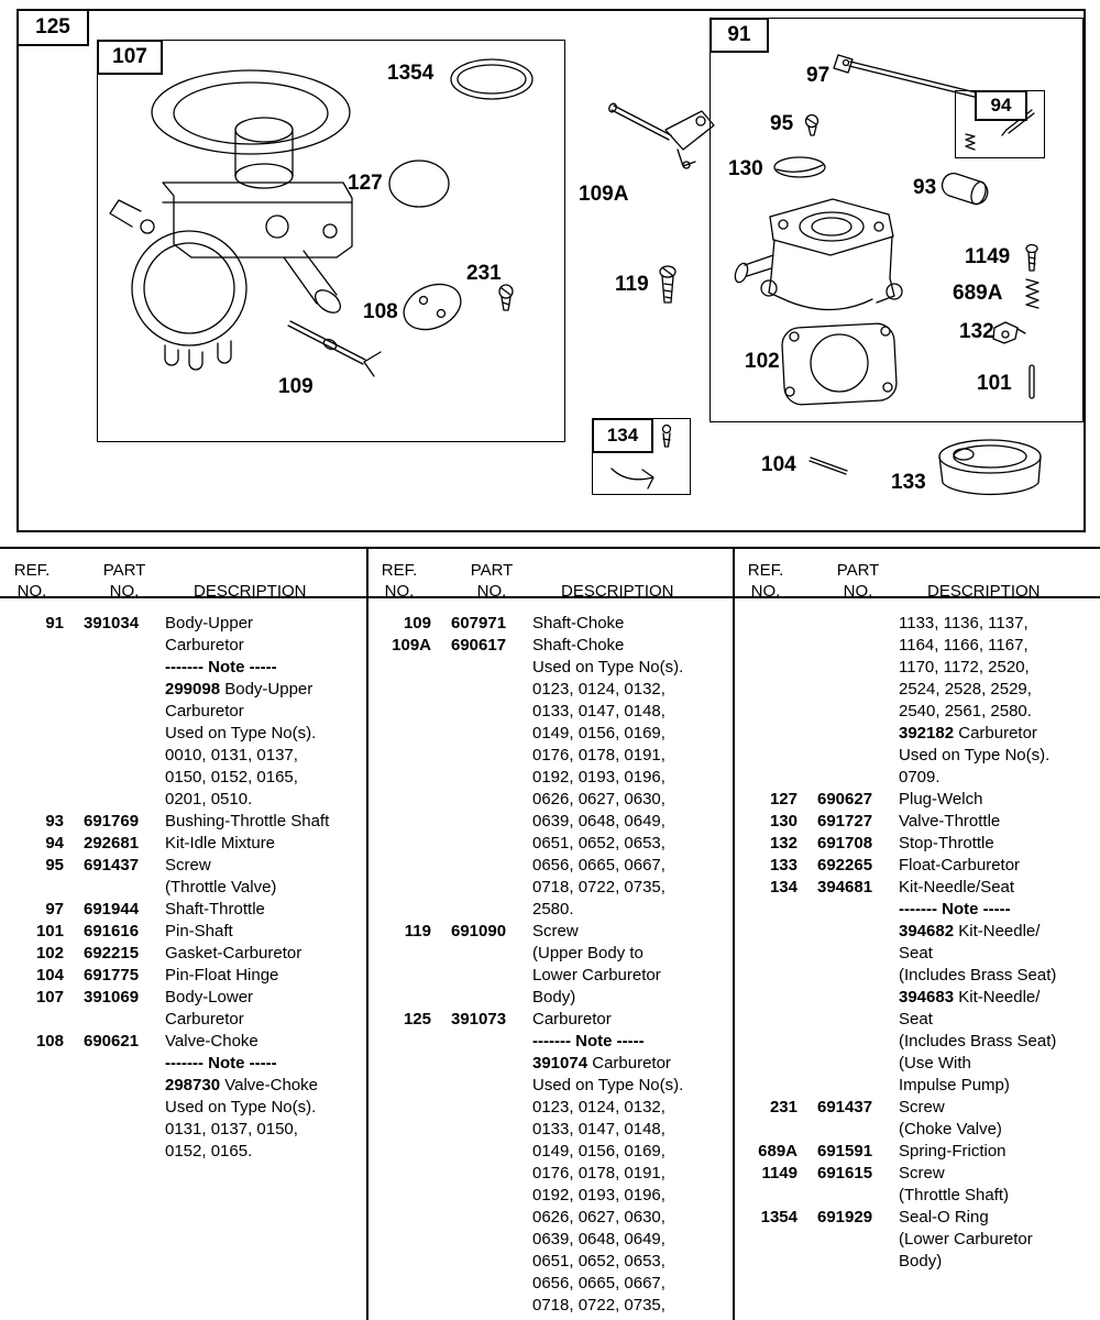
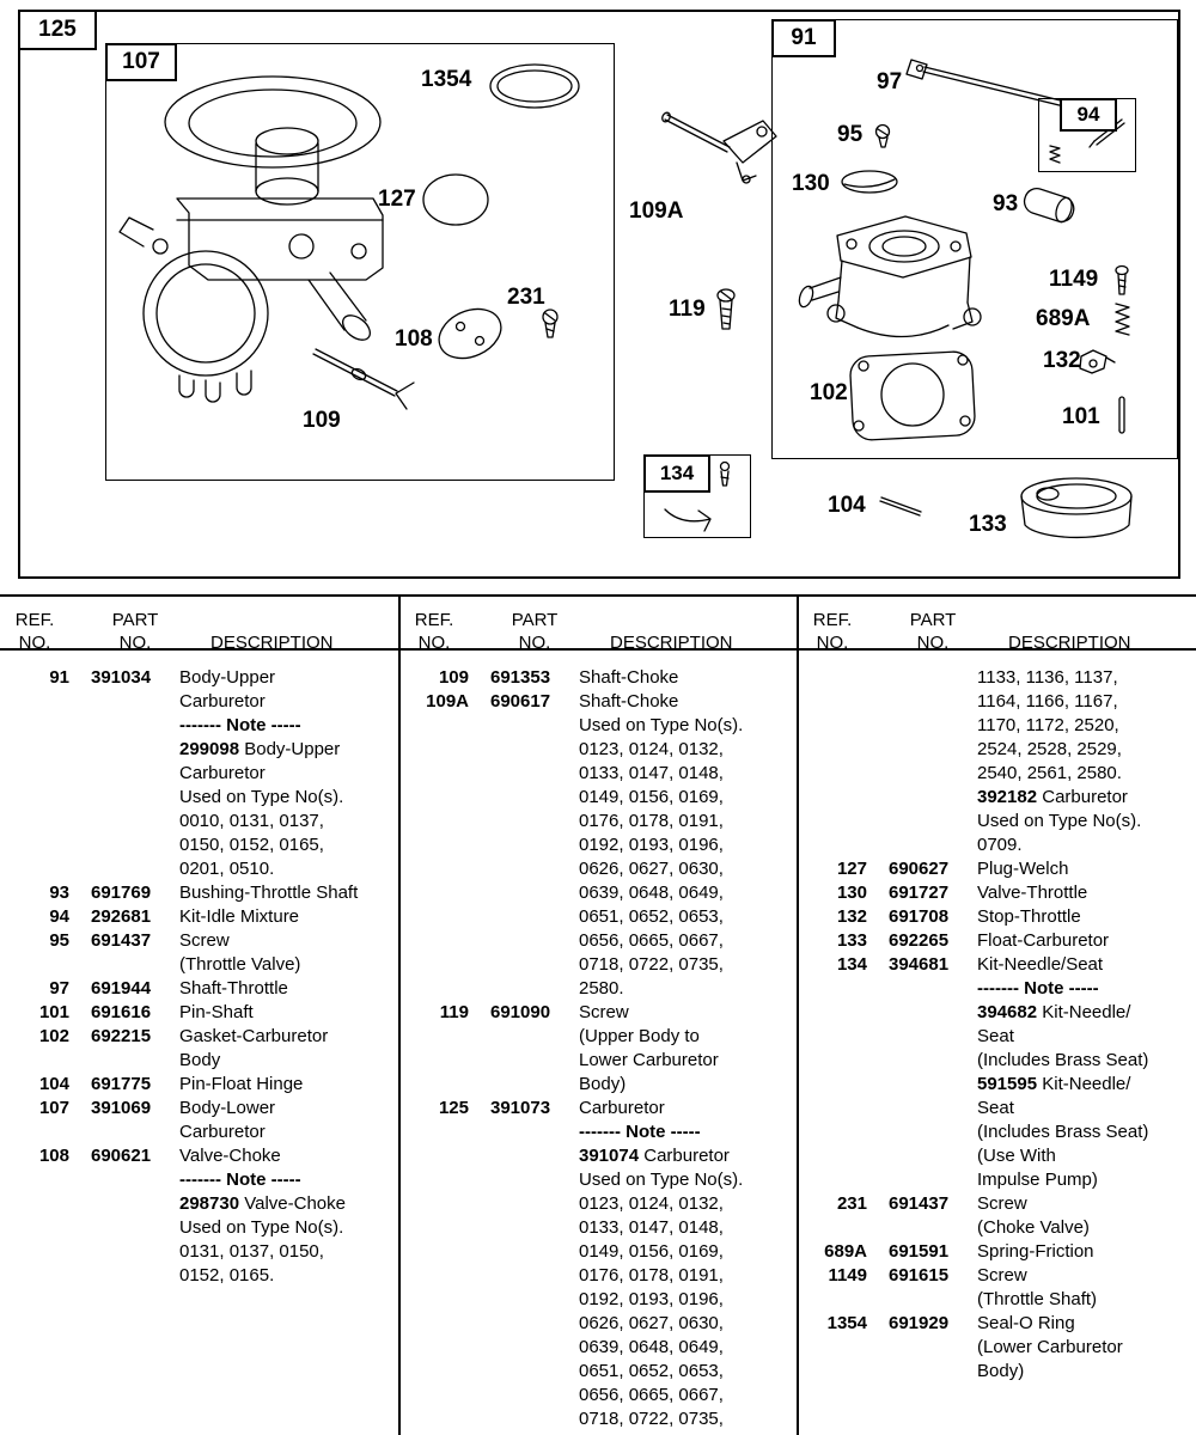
  125
  107
  91
  94
  134
  1354
  127
  231
  108
  109
  109A
  119
  97
  95
  130
  93
  1149
  689A
  132
  102
  101
  104
  133
  REF.
  NO.
  PART
  NO.
  DESCRIPTION
  91
  391034
  Body-Upper
  Carburetor
  ------- Note -----
  299098 Body-Upper
  Carburetor
  Used on Type No(s).
  0010, 0131, 0137,
  0150, 0152, 0165,
  0201, 0510.
  93
  691769
  Bushing-Throttle Shaft
  94
  292681
  Kit-Idle Mixture
  95
  691437
  Screw
  (Throttle Valve)
  97
  691944
  Shaft-Throttle
  101
  691616
  Pin-Shaft
  102
  692215
  Gasket-Carburetor
+ Body
  104
  691775
  Pin-Float Hinge
  107
  391069
  Body-Lower
  Carburetor
  108
  690621
  Valve-Choke
  ------- Note -----
  298730 Valve-Choke
  Used on Type No(s).
  0131, 0137, 0150,
  0152, 0165.
  REF.
  NO.
  PART
  NO.
  DESCRIPTION
  109
- 607971
+ 691353
  Shaft-Choke
  109A
  690617
  Shaft-Choke
  Used on Type No(s).
  0123, 0124, 0132,
  0133, 0147, 0148,
  0149, 0156, 0169,
  0176, 0178, 0191,
  0192, 0193, 0196,
  0626, 0627, 0630,
  0639, 0648, 0649,
  0651, 0652, 0653,
  0656, 0665, 0667,
  0718, 0722, 0735,
  2580.
  119
  691090
  Screw
  (Upper Body to
  Lower Carburetor
  Body)
  125
  391073
  Carburetor
  ------- Note -----
  391074 Carburetor
  Used on Type No(s).
  0123, 0124, 0132,
  0133, 0147, 0148,
  0149, 0156, 0169,
  0176, 0178, 0191,
  0192, 0193, 0196,
  0626, 0627, 0630,
  0639, 0648, 0649,
  0651, 0652, 0653,
  0656, 0665, 0667,
  0718, 0722, 0735,
  REF.
  NO.
  PART
  NO.
  DESCRIPTION
  1133, 1136, 1137,
  1164, 1166, 1167,
  1170, 1172, 2520,
  2524, 2528, 2529,
  2540, 2561, 2580.
  392182 Carburetor
  Used on Type No(s).
  0709.
  127
  690627
  Plug-Welch
  130
  691727
  Valve-Throttle
  132
  691708
  Stop-Throttle
  133
  692265
  Float-Carburetor
  134
  394681
  Kit-Needle/Seat
  ------- Note -----
  394682 Kit-Needle/
  Seat
  (Includes Brass Seat)
- 394683 Kit-Needle/
+ 591595 Kit-Needle/
  Seat
  (Includes Brass Seat)
  (Use With
  Impulse Pump)
  231
  691437
  Screw
  (Choke Valve)
  689A
  691591
  Spring-Friction
  1149
  691615
  Screw
  (Throttle Shaft)
  1354
  691929
  Seal-O Ring
  (Lower Carburetor
  Body)
